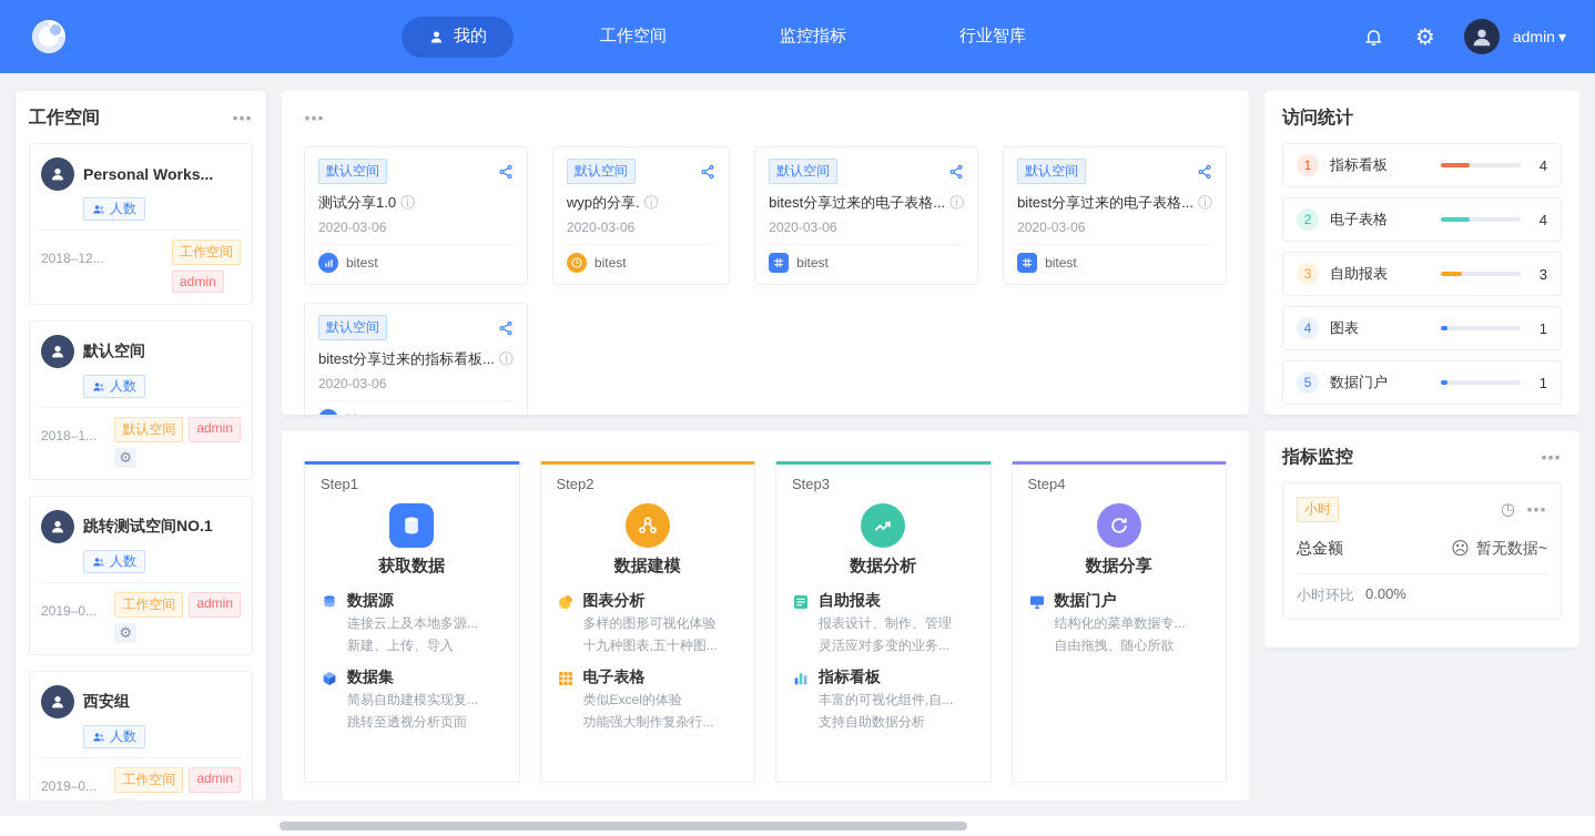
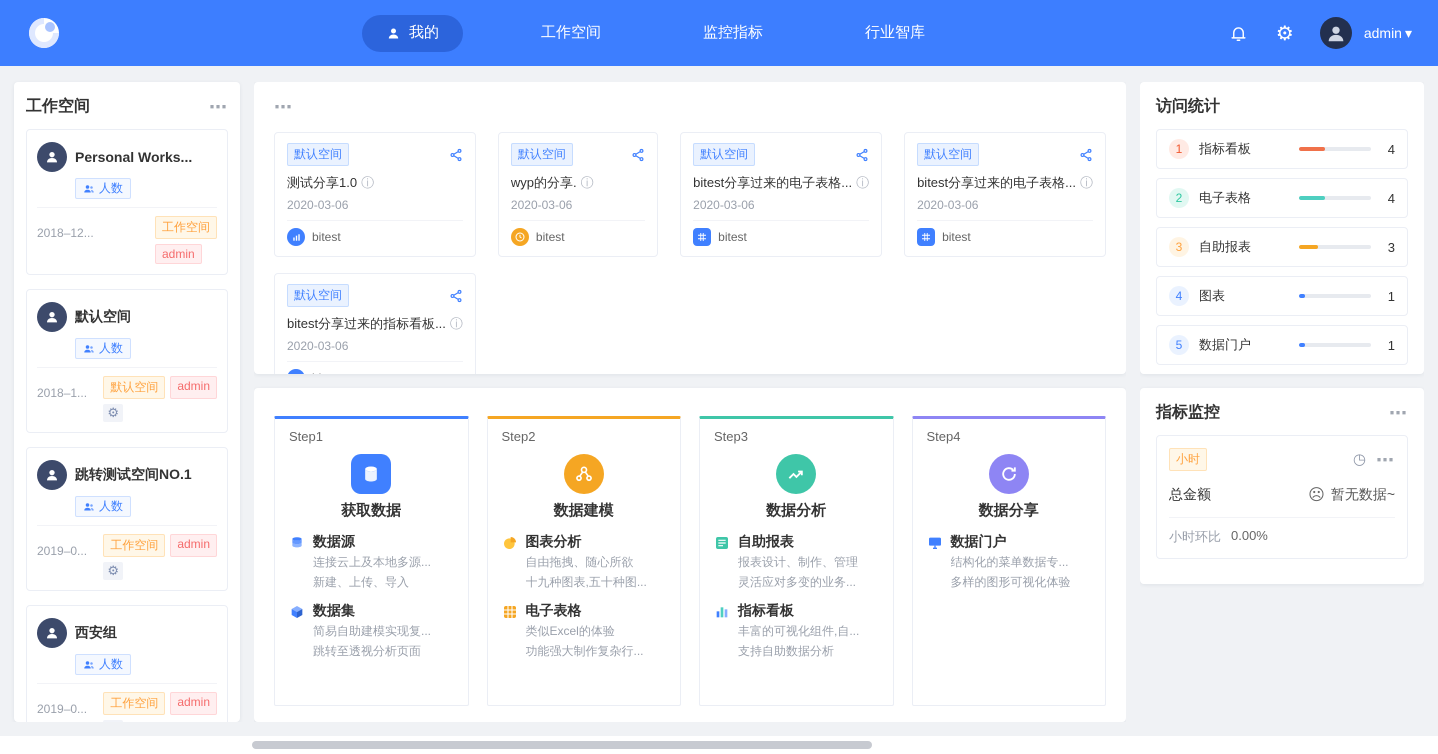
  我的
  工作空间
  监控指标
  行业智库
  ⚙
  admin
  ▾
  工作空间
  ⋯
  Personal Works...
  人数
  2018–12...
  工作空间
  admin
  默认空间
  人数
  2018–1...
  默认空间
  admin
  ⚙
  跳转测试空间NO.1
  人数
  2019–0...
  工作空间
  admin
  ⚙
  西安组
  人数
  2019–0...
  工作空间
  admin
  ⋯
  默认空间
  测试分享1.0
  ⓘ
  2020-03-06
  bitest
  默认空间
  wyp的分享.
  ⓘ
  2020-03-06
  bitest
  默认空间
  bitest分享过来的电子表格...
  ⓘ
  2020-03-06
  bitest
  默认空间
  bitest分享过来的电子表格...
  ⓘ
  2020-03-06
  bitest
  默认空间
  bitest分享过来的指标看板...
  ⓘ
  2020-03-06
  Step1
  获取数据
  数据源
  连接云上及本地多源...
  新建、上传、导入
  数据集
  简易自助建模实现复...
  跳转至透视分析页面
  Step2
  数据建模
  图表分析
- 多样的图形可视化体验
+ 自由拖拽、随心所欲
  十九种图表,五十种图...
  电子表格
  类似Excel的体验
  功能强大制作复杂行...
  Step3
  数据分析
  自助报表
  报表设计、制作、管理
  灵活应对多变的业务...
  指标看板
  丰富的可视化组件,自...
  支持自助数据分析
  Step4
  数据分享
  数据门户
  结构化的菜单数据专...
- 自由拖拽、随心所欲
+ 多样的图形可视化体验
  访问统计
  1
  指标看板
  4
  2
  电子表格
  4
  3
  自助报表
  3
  4
  图表
  1
  5
  数据门户
  1
  指标监控
  ⋯
  小时
  ◷
  ⋯
  总金额
  ☹
  暂无数据~
  小时环比
  0.00%
